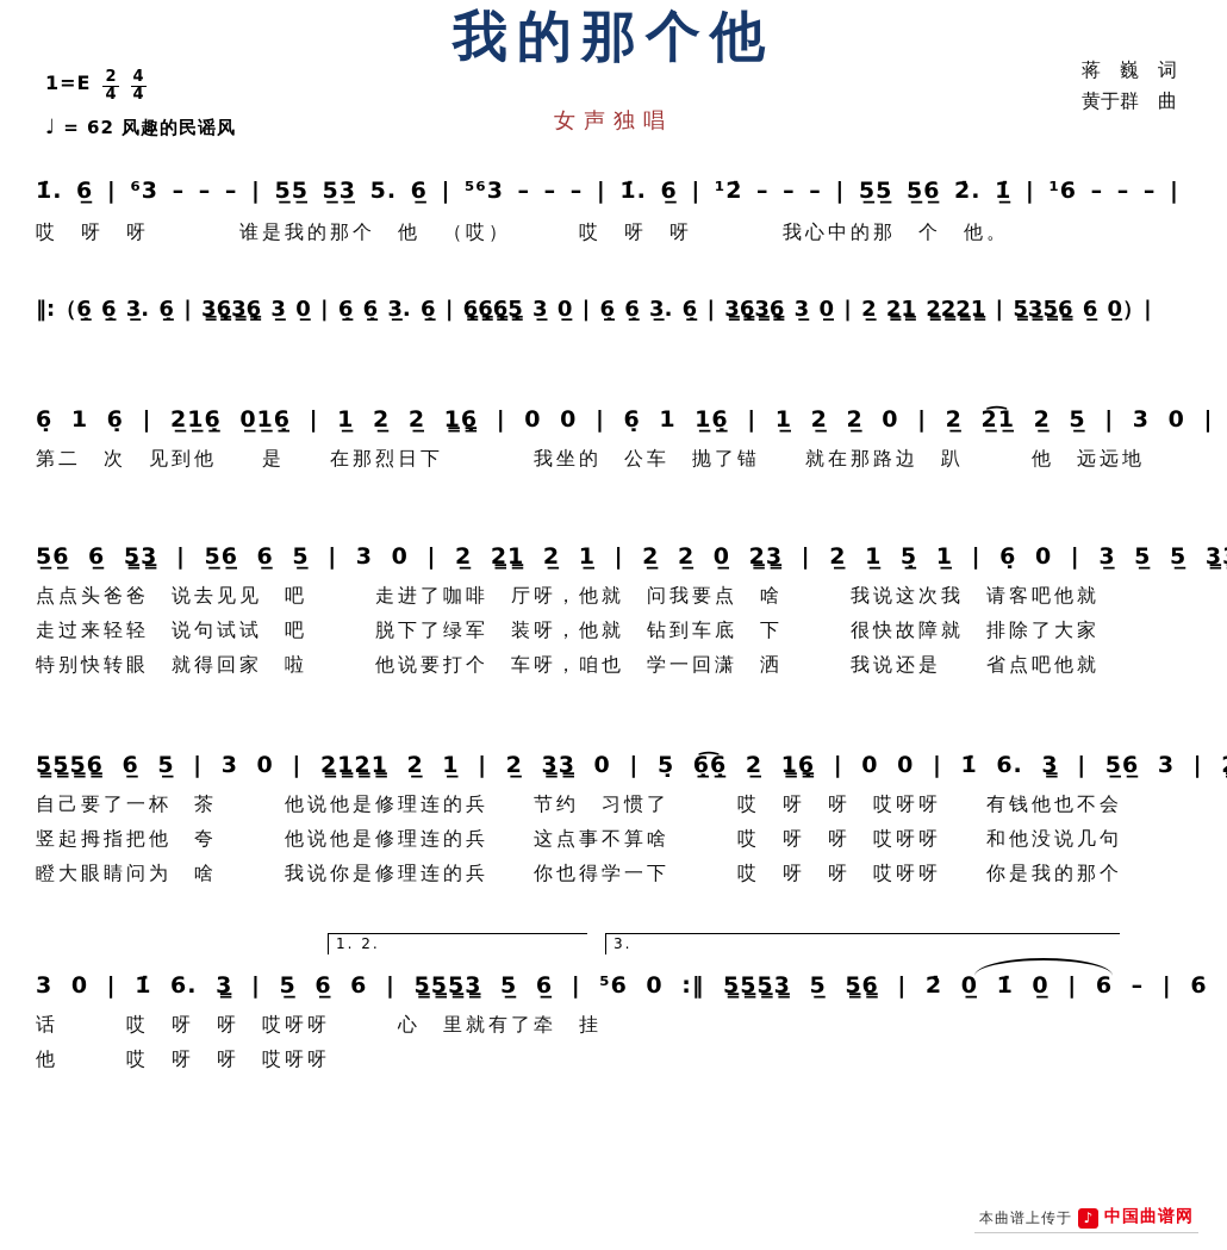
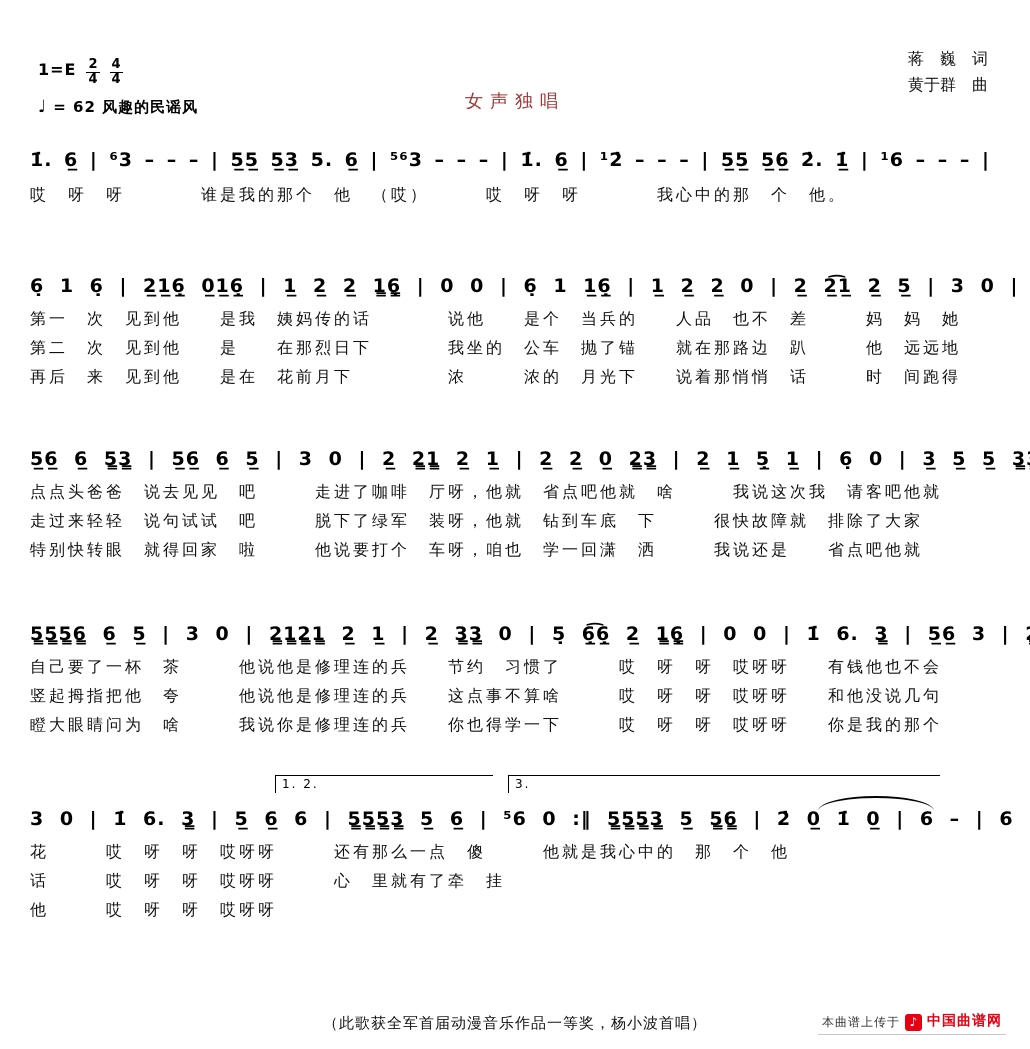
  1=E
  2
  4
  4
  4
  ♩ = 62 风趣的民谣风
- 我的那个他
  女声独唱
  蒋 巍 词
  黄于群 曲
  1̇. 6̲ | ⁶3 – – – | 5̲5̲ 5̲3̲ 5. 6̲ | ⁵⁶3 – – – | 1̇. 6̲ | ¹2̇ – – – | 5̲5̲ 5̲6̲ 2̇. 1̲̇ | ¹6 – – – |
  哎 呀 呀 谁是我的那个 他 （哎） 哎 呀 呀 我心中的那 个 他。
- ‖:（6̲̣ 6̲̣ 3̲. 6̲̣ | 3̳6̳̣3̳6̳̣ 3̲ 0̲ | 6̲̣ 6̲̣ 3̲. 6̲̣ | 6̳̣6̳̣6̳̣5̳̣ 3̲ 0̲ | 6̲̣ 6̲̣ 3̲. 6̲̣ | 3̳6̳̣3̳6̳̣ 3̲ 0̲ | 2̲ 2̳1̳ 2̳2̳2̳1̳ | 5̳3̳5̳6̳ 6̲ 0̲）|
  6̣ 1 6̣ | 2̲1̲6̲̣ 0̲1̲6̲̣ | 1̲ 2̲ 2̲ 1̳6̳̣ | 0 0 | 6̣ 1 1̲6̲̣ | 1̲ 2̲ 2̲ 0 | 2̲ 2̲͡1̲ 2̲ 5̲ | 3 0 |
+ 第一 次 见到他 是我 姨妈传的话 说他 是个 当兵的 人品 也不 差 妈 妈 她
  第二 次 见到他 是 在那烈日下 我坐的 公车 抛了锚 就在那路边 趴 他 远远地
+ 再后 来 见到他 是在 花前月下 浓 浓的 月光下 说着那悄悄 话 时 间跑得
  5̲6̲ 6̲ 5̳3̳ | 5̲6̲ 6̲ 5̲ | 3 0 | 2̲ 2̳1̳ 2̲ 1̲ | 2̲ 2̲ 0̲ 2̳3̳ | 2̲ 1̲ 5̲̣ 1̲ | 6̣ 0 | 3̲ 5̲ 5̲ 3̳
- 点点头爸爸 说去见见 吧 走进了咖啡 厅呀，他就 问我要点 啥 我说这次我 请客吧他就
+ 点点头爸爸 说去见见 吧 走进了咖啡 厅呀，他就 省点吧他就 啥 我说这次我 请客吧他就
  走过来轻轻 说句试试 吧 脱下了绿军 装呀，他就 钻到车底 下 很快故障就 排除了大家
  特别快转眼 就得回家 啦 他说要打个 车呀，咱也 学一回潇 洒 我说还是 省点吧他就
  5̳5̳5̳6̳ 6̲ 5̲ | 3 0 | 2̳1̳2̳1̳ 2̲ 1̲ | 2̲ 3̳3̳ 0 | 5̣ 6̲̣͡6̲̣ 2̲ 1̳6̳̣ | 0 0 | 1̇ 6. 3̳ | 5̲6̲ 3 |
  自己要了一杯 茶 他说他是修理连的兵 节约 习惯了 哎 呀 呀 哎呀呀 有钱他也不会
  竖起拇指把他 夸 他说他是修理连的兵 这点事不算啥 哎 呀 呀 哎呀呀 和他没说几句
  瞪大眼睛问为 啥 我说你是修理连的兵 你也得学一下 哎 呀 呀 哎呀呀 你是我的那个
  1. 2.
  3.
  3 0 | 1̇ 6. 3̳ | 5̲ 6̲ 6 | 5̳5̳5̳3̳ 5̲ 6̲ | ⁵6 0 :‖ 5̳5̳5̳3̳ 5̲ 5̳6̳ | 2̇ 0̲ 1̇ 0̲ | 6 – | 6
+ 花 哎 呀 呀 哎呀呀 还有那么一点 傻 他就是我心中的 那 个 他
  话 哎 呀 呀 哎呀呀 心 里就有了牵 挂
  他 哎 呀 呀 哎呀呀
+ （此歌获全军首届动漫音乐作品一等奖，杨小波首唱）
  本曲谱上传于
  ♪
  中国曲谱网
